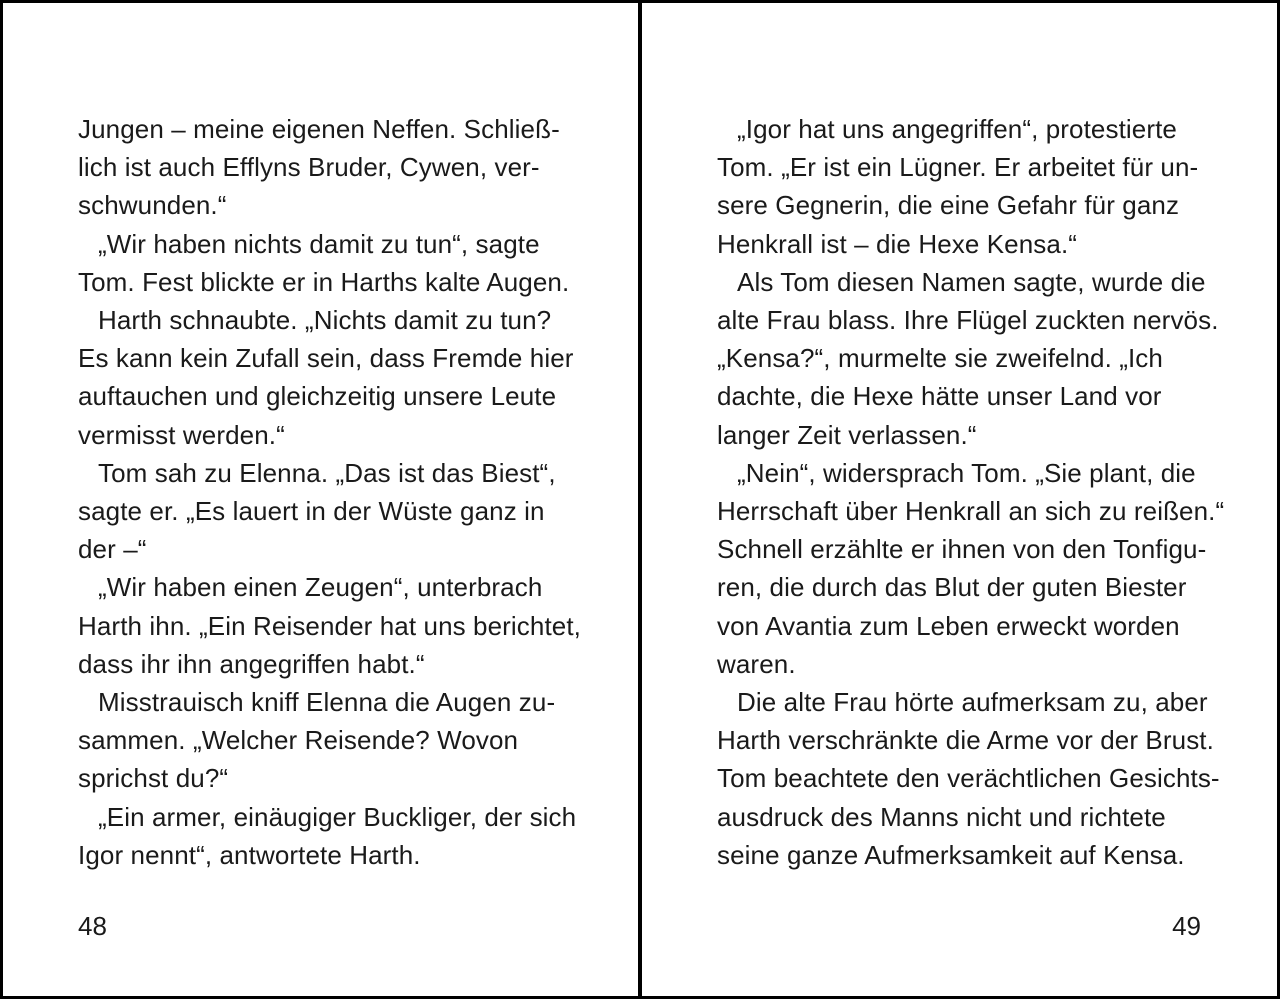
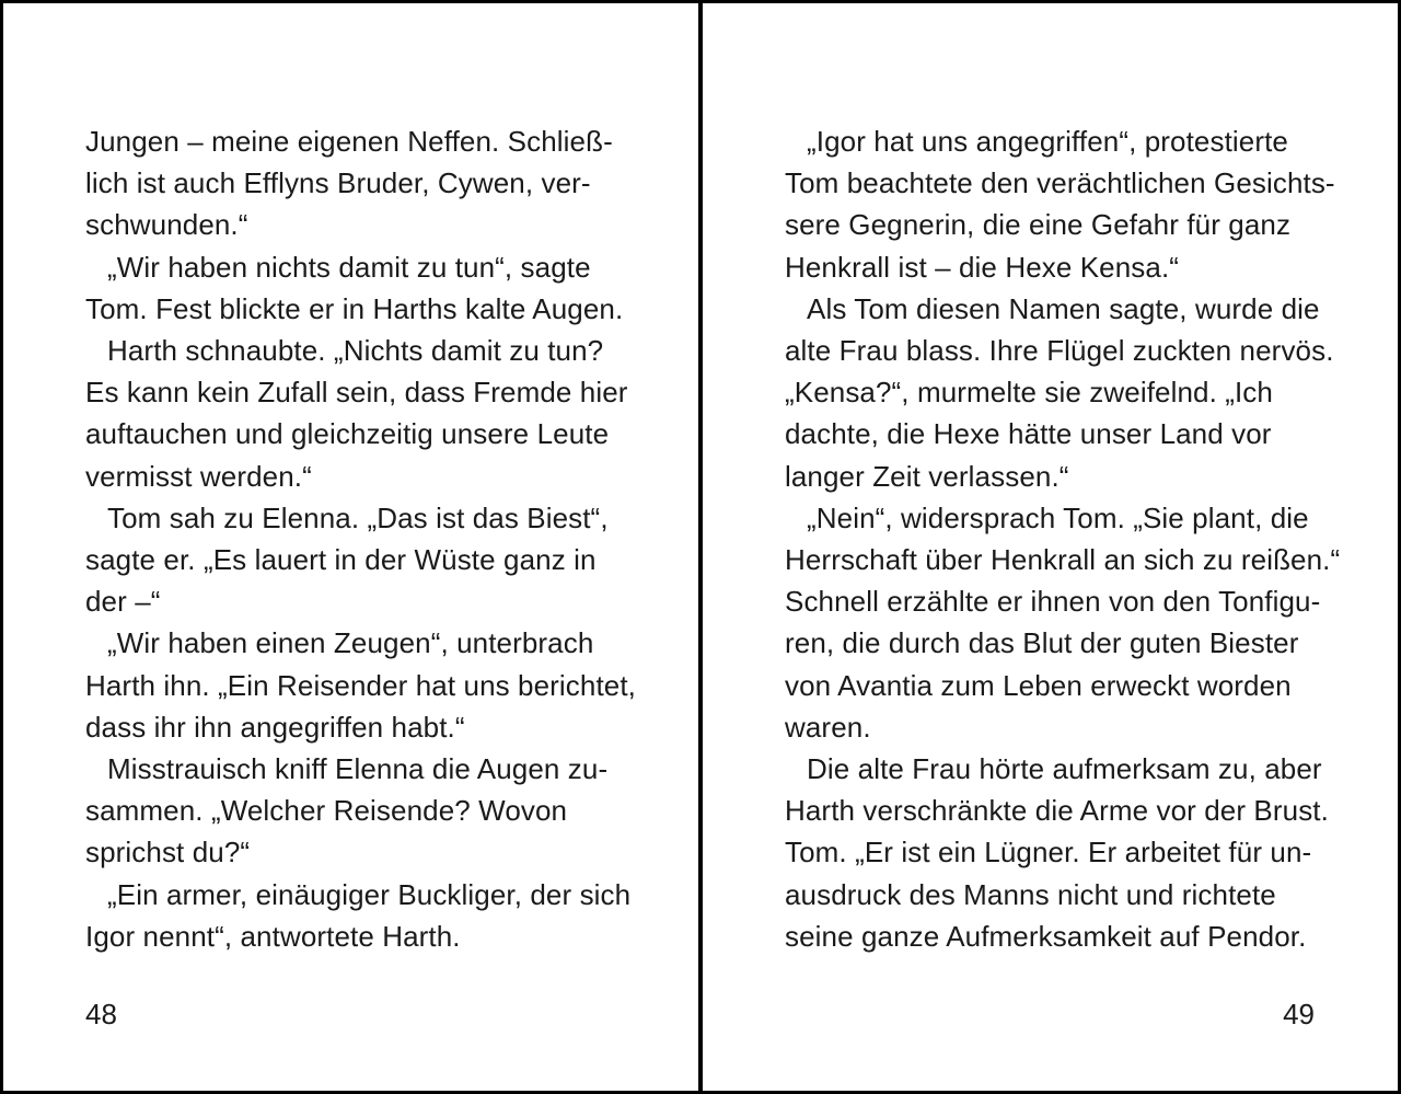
  Jungen – meine eigenen Neffen. Schließ-
  lich ist auch Efflyns Bruder, Cywen, ver-
  schwunden.“
  „Wir haben nichts damit zu tun“, sagte
  Tom. Fest blickte er in Harths kalte Augen.
  Harth schnaubte. „Nichts damit zu tun?
  Es kann kein Zufall sein, dass Fremde hier
  auftauchen und gleichzeitig unsere Leute
  vermisst werden.“
  Tom sah zu Elenna. „Das ist das Biest“,
  sagte er. „Es lauert in der Wüste ganz in
  der –“
  „Wir haben einen Zeugen“, unterbrach
  Harth ihn. „Ein Reisender hat uns berichtet,
  dass ihr ihn angegriffen habt.“
  Misstrauisch kniff Elenna die Augen zu-
  sammen. „Welcher Reisende? Wovon
  sprichst du?“
  „Ein armer, einäugiger Buckliger, der sich
  Igor nennt“, antwortete Harth.
  48
  „Igor hat uns angegriffen“, protestierte
- Tom. „Er ist ein Lügner. Er arbeitet für un-
+ Tom beachtete den verächtlichen Gesichts-
  sere Gegnerin, die eine Gefahr für ganz
  Henkrall ist – die Hexe Kensa.“
  Als Tom diesen Namen sagte, wurde die
  alte Frau blass. Ihre Flügel zuckten nervös.
  „Kensa?“, murmelte sie zweifelnd. „Ich
  dachte, die Hexe hätte unser Land vor
  langer Zeit verlassen.“
  „Nein“, widersprach Tom. „Sie plant, die
  Herrschaft über Henkrall an sich zu reißen.“
  Schnell erzählte er ihnen von den Tonfigu-
  ren, die durch das Blut der guten Biester
  von Avantia zum Leben erweckt worden
  waren.
  Die alte Frau hörte aufmerksam zu, aber
  Harth verschränkte die Arme vor der Brust.
- Tom beachtete den verächtlichen Gesichts-
+ Tom. „Er ist ein Lügner. Er arbeitet für un-
  ausdruck des Manns nicht und richtete
- seine ganze Aufmerksamkeit auf Kensa.
+ seine ganze Aufmerksamkeit auf Pendor.
  49
